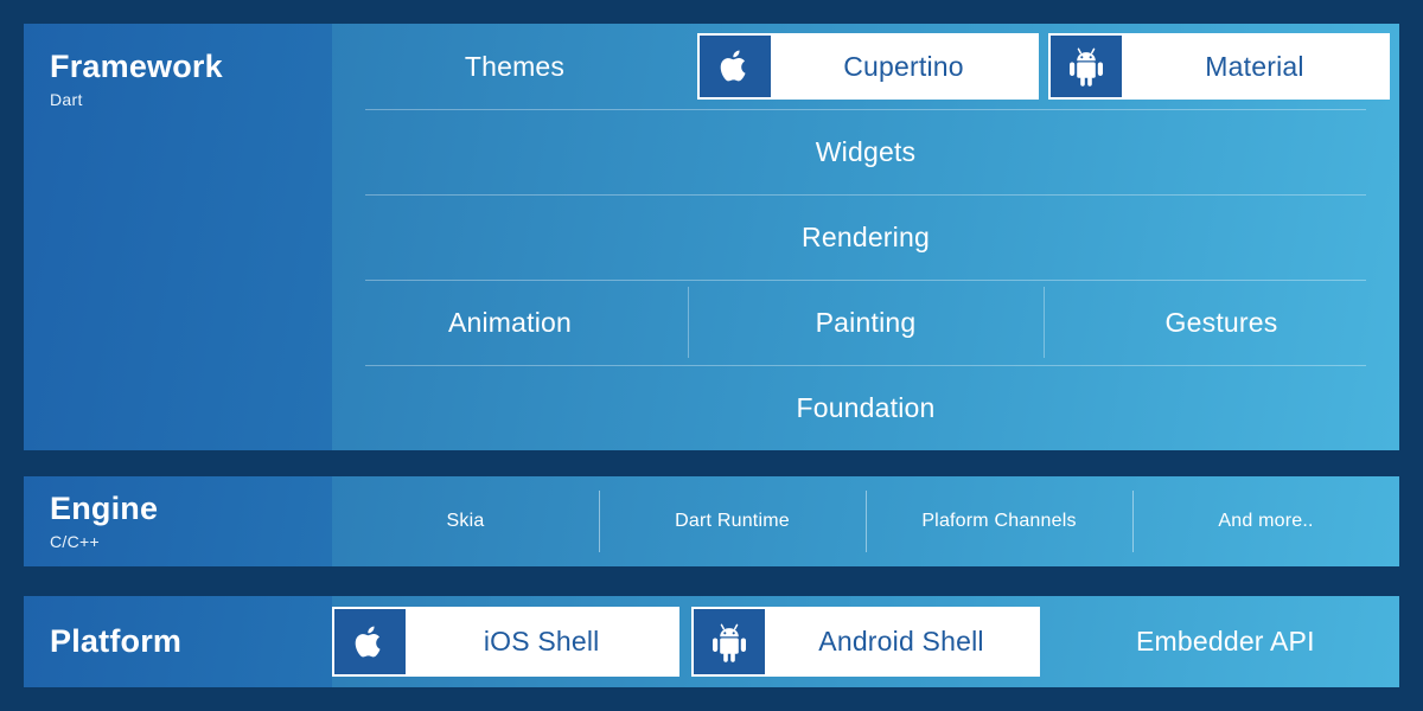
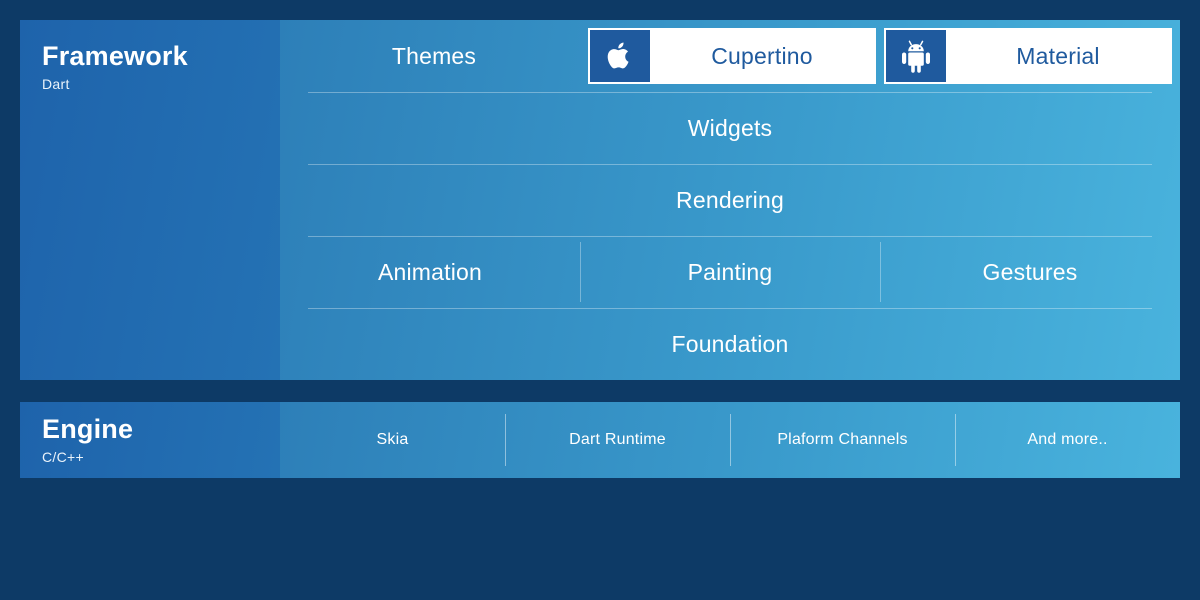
  Framework
  Dart
  Themes
  Cupertino
  Material
  Widgets
  Rendering
  Animation
  Painting
  Gestures
  Foundation
  Engine
  C/C++
  Skia
  Dart Runtime
  Plaform Channels
  And more..
- Platform
- iOS Shell
- Android Shell
- Embedder API
